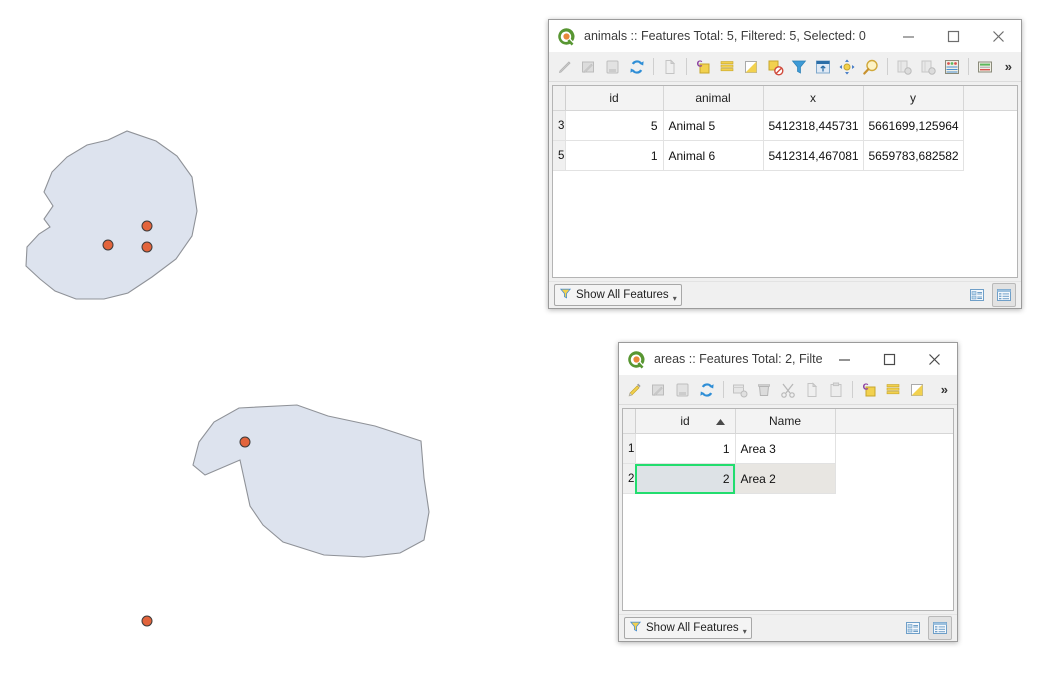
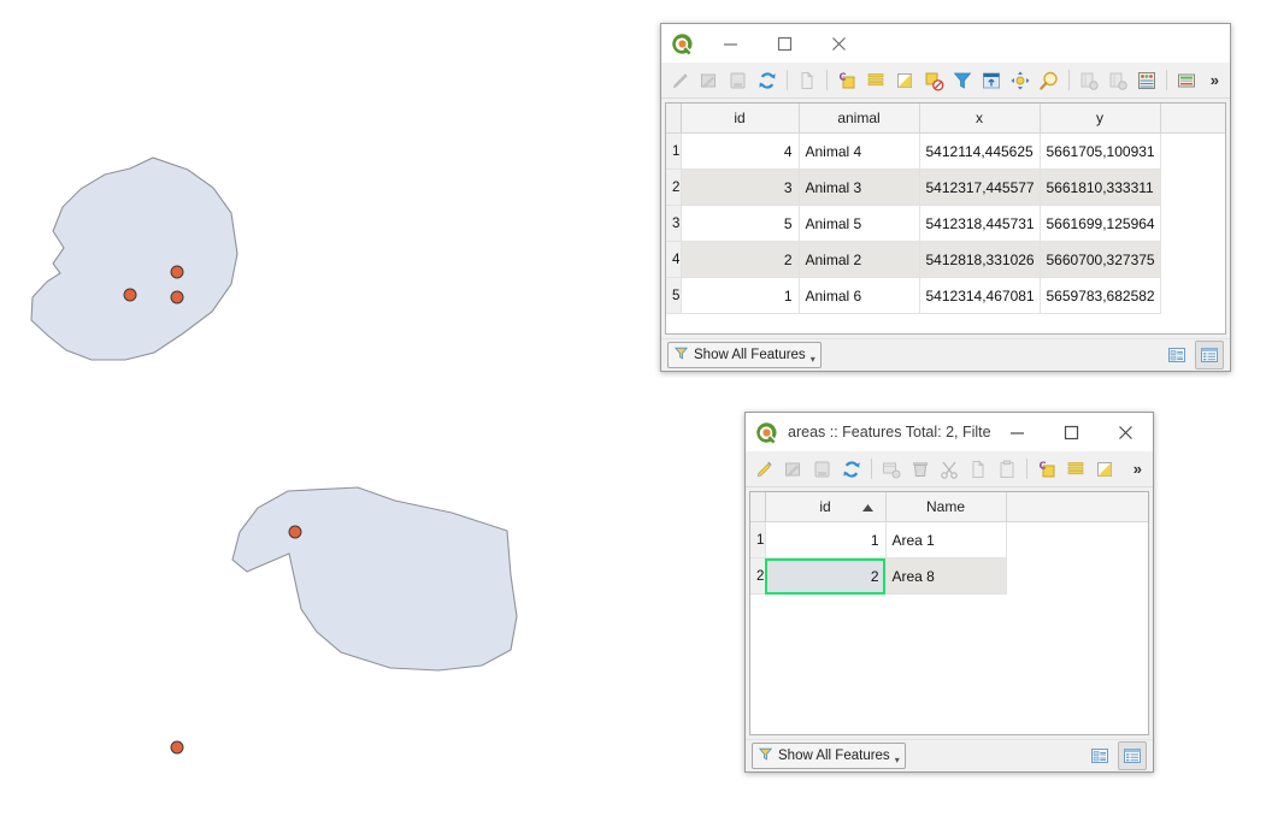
- animals :: Features Total: 5, Filtered: 5, Selected: 0
  »
  	id	animal	x	y
+ 1	4	Animal 4	5412114,445625	5661705,100931
+ 2	3	Animal 3	5412317,445577	5661810,333311
  3	5	Animal 5	5412318,445731	5661699,125964
+ 4	2	Animal 2	5412818,331026	5660700,327375
  5	1	Animal 6	5412314,467081	5659783,682582
  Show All Features
  ▾
  areas :: Features Total: 2, Filte
  »
  	id	Name
- 1	1	Area 3
+ 1	1	Area 1
- 2	2	Area 2
+ 2	2	Area 8
  Show All Features
  ▾
